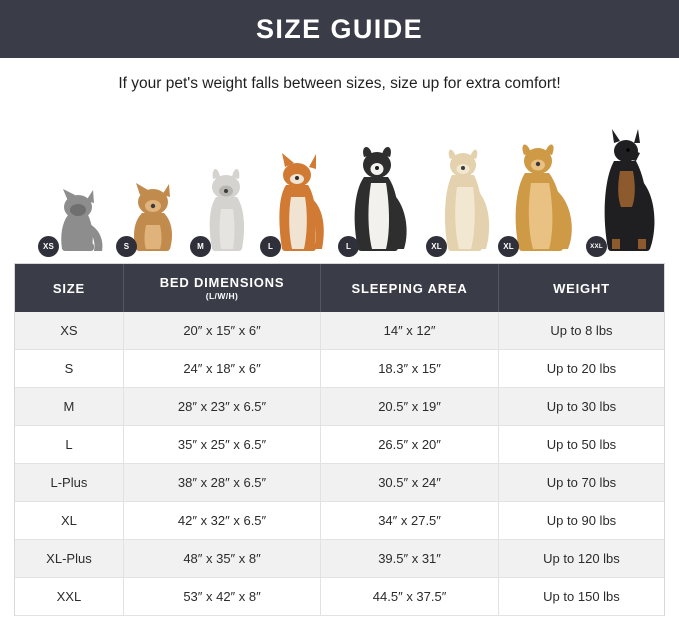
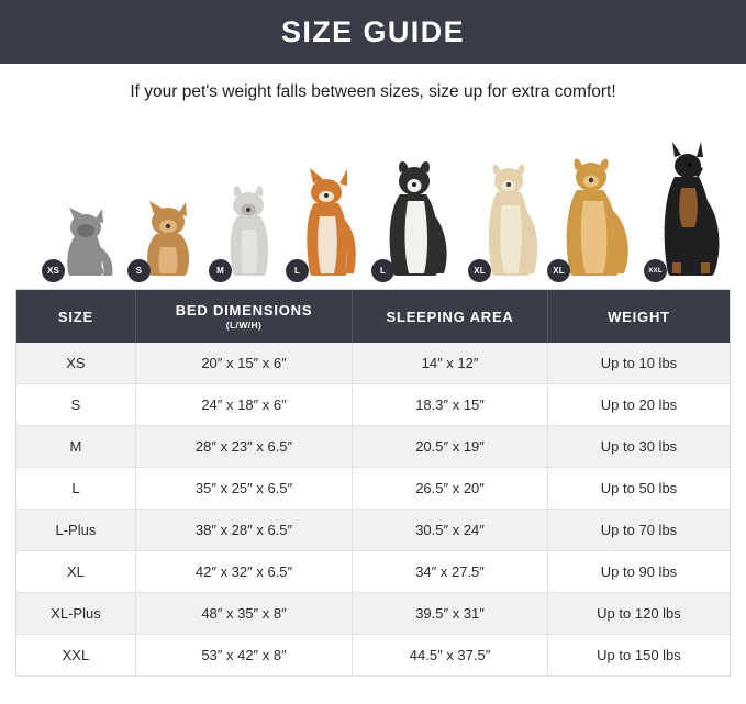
  SIZE GUIDE
  If your pet's weight falls between sizes, size up for extra comfort!
  XS
  S
  M
  L
  L
  XL
  XL
  SIZE	BED DIMENSIONS (L/W/H)	SLEEPING AREA	WEIGHT
- XS	20″ x 15″ x 6″	14″ x 12″	Up to 8 lbs
+ XS	20″ x 15″ x 6″	14″ x 12″	Up to 10 lbs
  S	24″ x 18″ x 6″	18.3″ x 15″	Up to 20 lbs
  M	28″ x 23″ x 6.5″	20.5″ x 19″	Up to 30 lbs
  L	35″ x 25″ x 6.5″	26.5″ x 20″	Up to 50 lbs
  L-Plus	38″ x 28″ x 6.5″	30.5″ x 24″	Up to 70 lbs
  XL	42″ x 32″ x 6.5″	34″ x 27.5″	Up to 90 lbs
  XL-Plus	48″ x 35″ x 8″	39.5″ x 31″	Up to 120 lbs
  XXL	53″ x 42″ x 8″	44.5″ x 37.5″	Up to 150 lbs
